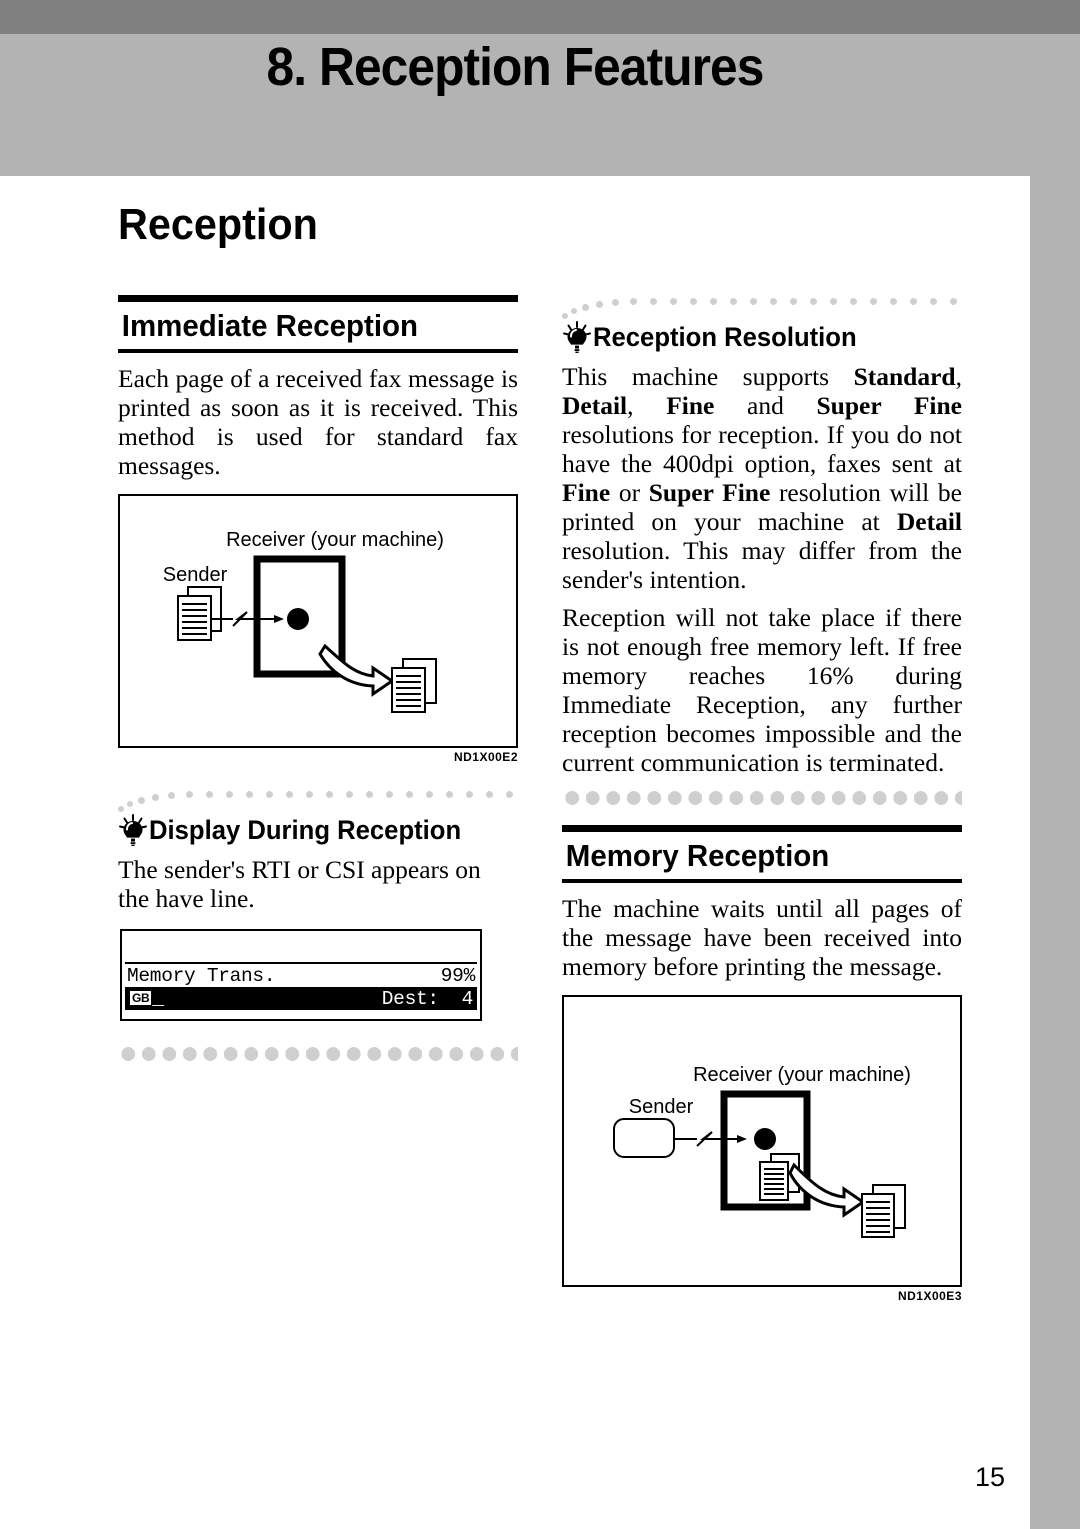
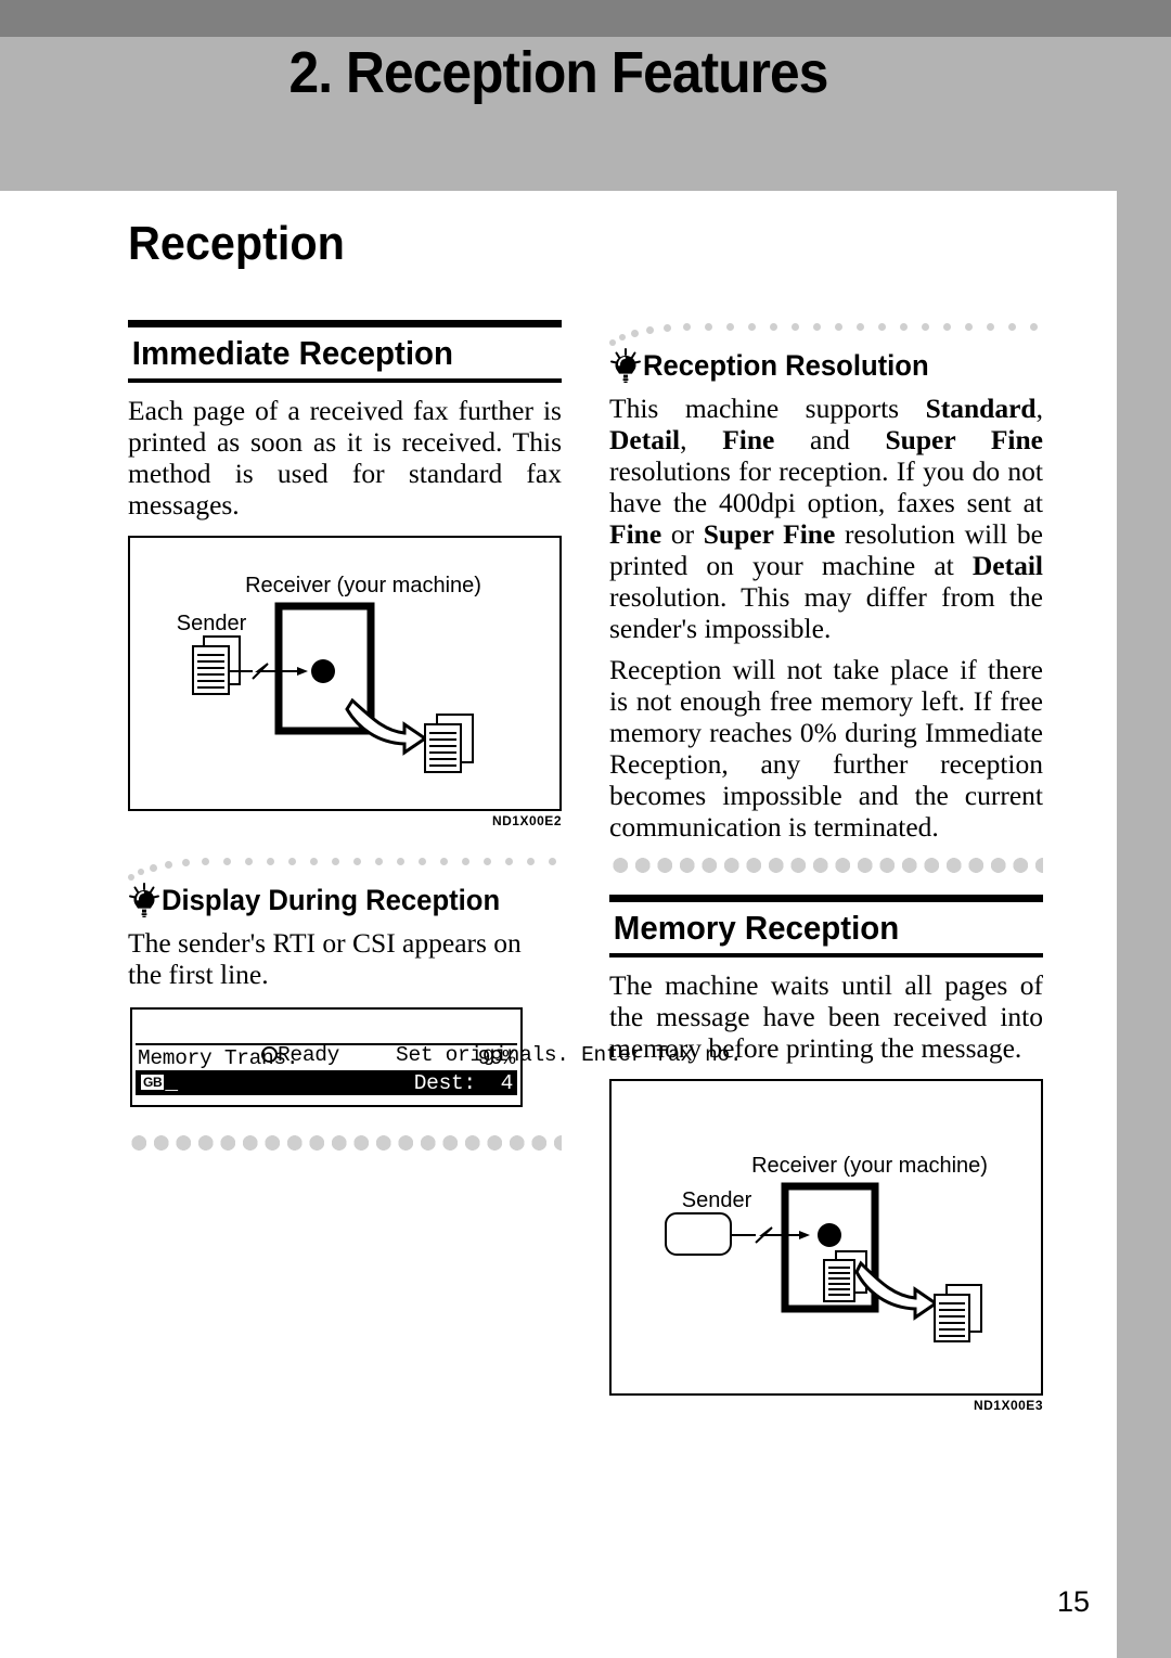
- 8. Reception Features
+ 2. Reception Features
  Reception
  Immediate Reception
- Each page of a received fax message is printed as soon as it is received. This method is used for standard fax messages.
+ Each page of a received fax further is printed as soon as it is received. This method is used for standard fax messages.
  Receiver (your machine)
  Sender
  ND1X00E2
  Display During Reception
- The sender's RTI or CSI appears on the have line.
+ The sender's RTI or CSI appears on the first line.
+ Ready Set originals. Enter fax no.
  Memory Trans.
  99%
  GB _
  Dest: 4
  Reception Resolution
- This machine supports Standard, Detail, Fine and Super Fine resolutions for reception. If you do not have the 400dpi option, faxes sent at Fine or Super Fine resolution will be printed on your machine at Detail resolution. This may differ from the sender's intention.
+ This machine supports Standard, Detail, Fine and Super Fine resolutions for reception. If you do not have the 400dpi option, faxes sent at Fine or Super Fine resolution will be printed on your machine at Detail resolution. This may differ from the sender's impossible.
- Reception will not take place if there is not enough free memory left. If free memory reaches 16% during Immediate Reception, any further reception becomes impossible and the current communication is terminated.
+ Reception will not take place if there is not enough free memory left. If free memory reaches 0% during Immediate Reception, any further reception becomes impossible and the current communication is terminated.
  Memory Reception
  The machine waits until all pages of the message have been received into memory before printing the message.
  Receiver (your machine)
  Sender
  ND1X00E3
  15
